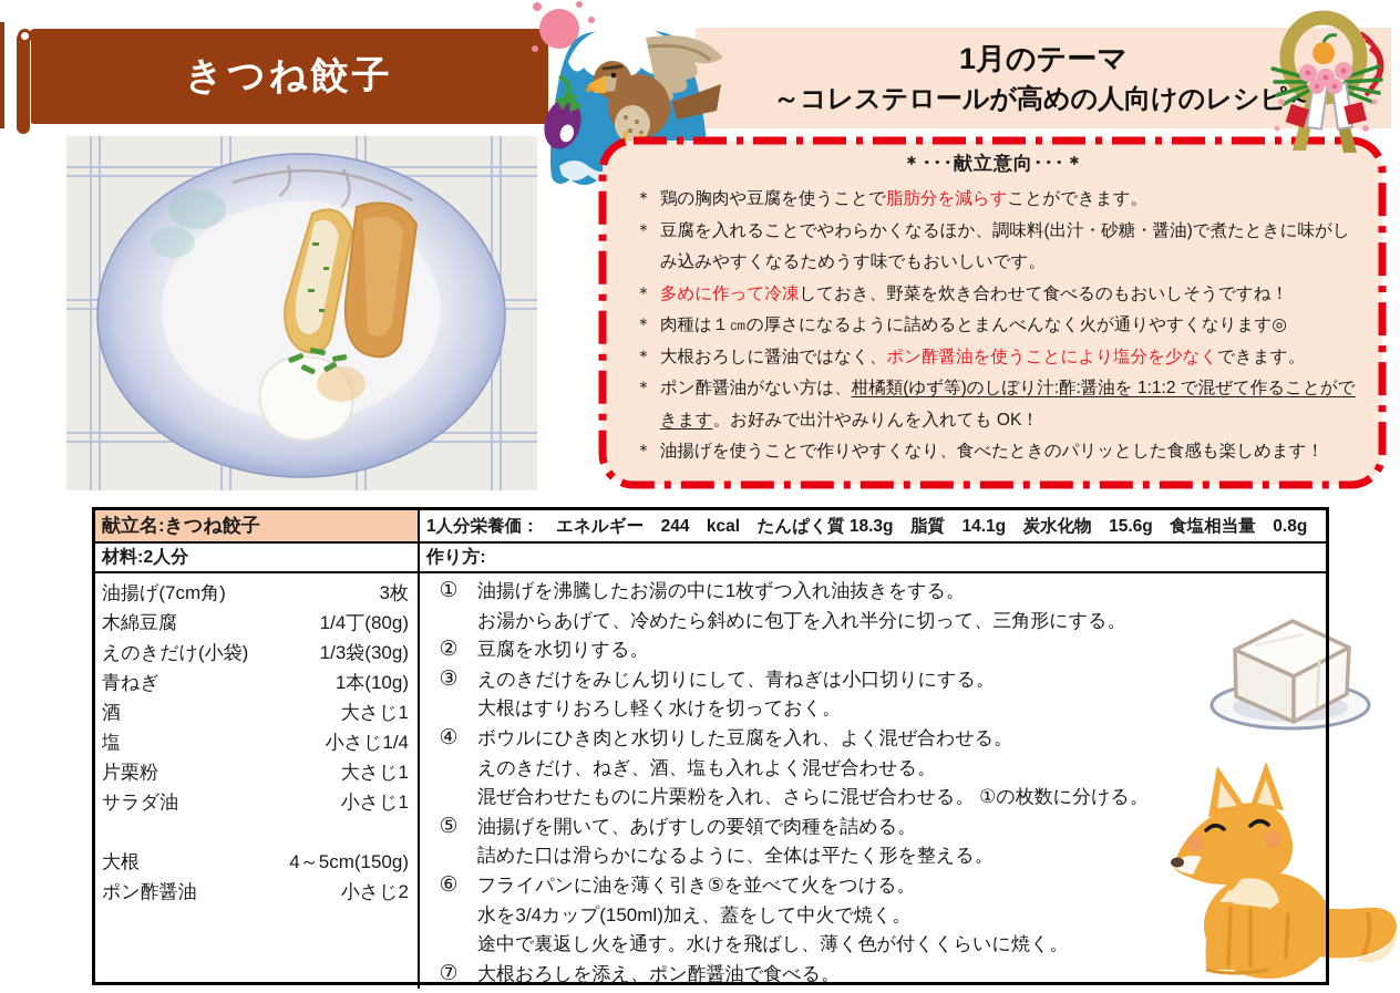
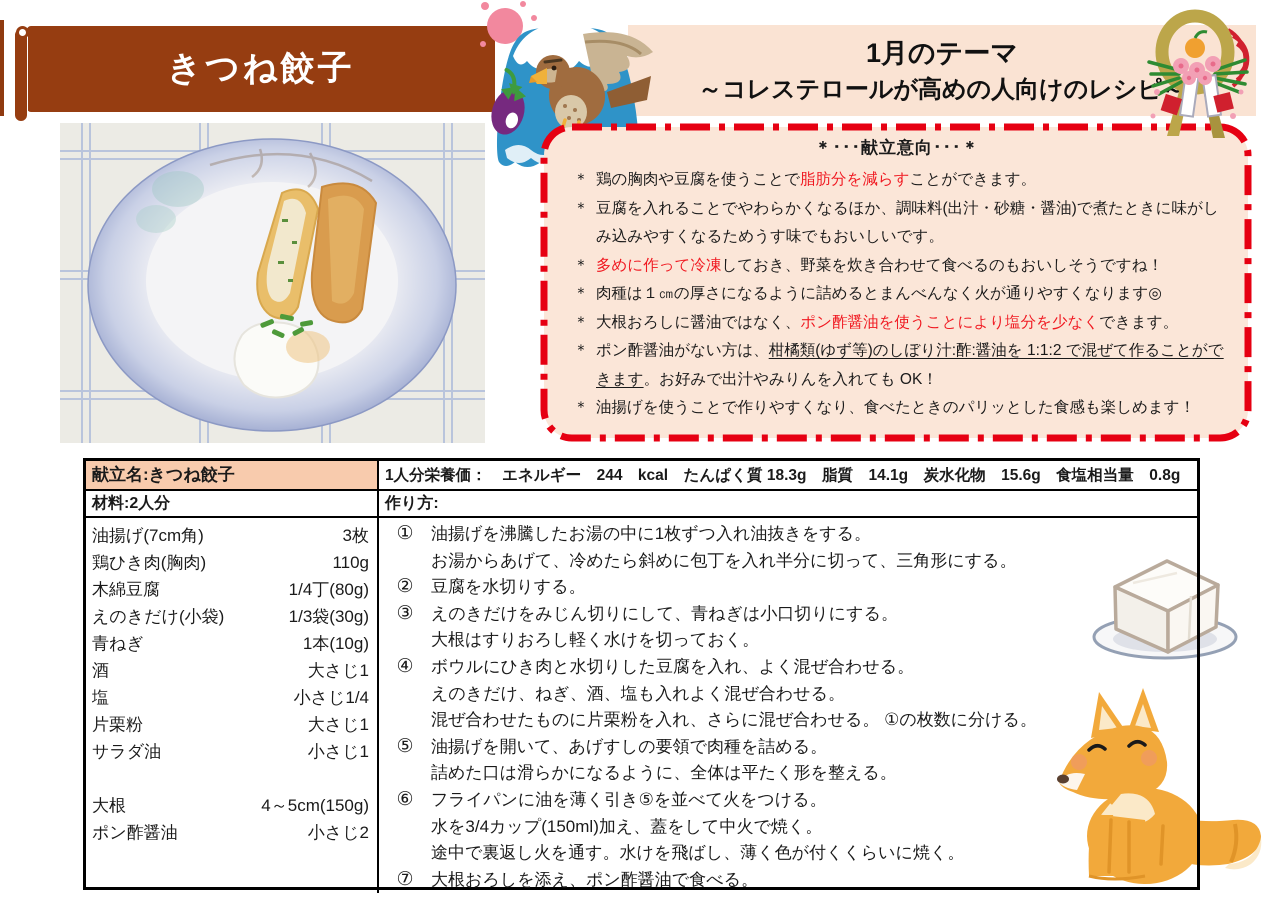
  きつね餃子
  1月のテーマ
  ～コレステロールが高めの人向けのレシピ～
  ＊･･･献立意向･･･＊
  ＊
  鶏の胸肉や豆腐を使うことで脂肪分を減らすことができます。
  ＊
  豆腐を入れることでやわらかくなるほか、調味料(出汁・砂糖・醤油)で煮たときに味がしみ込みやすくなるためうす味でもおいしいです。
  ＊
  多めに作って冷凍しておき、野菜を炊き合わせて食べるのもおいしそうですね！
  ＊
  肉種は１㎝の厚さになるように詰めるとまんべんなく火が通りやすくなります◎
  ＊
  大根おろしに醤油ではなく、ポン酢醤油を使うことにより塩分を少なくできます。
  ＊
  ポン酢醤油がない方は、柑橘類(ゆず等)のしぼり汁:酢:醤油を 1:1:2 で混ぜて作ることができます。お好みで出汁やみりんを入れても OK！
  ＊
  油揚げを使うことで作りやすくなり、食べたときのパリッとした食感も楽しめます！
  献立名:きつね餃子
  1人分栄養価： エネルギー 244 kcal たんぱく質 18.3g 脂質 14.1g 炭水化物 15.6g 食塩相当量 0.8g
  材料:2人分
  作り方:
  油揚げ(7cm角)
  3枚
+ 鶏ひき肉(胸肉)
+ 110g
  木綿豆腐
  1/4丁(80g)
  えのきだけ(小袋)
  1/3袋(30g)
  青ねぎ
  1本(10g)
  酒
  大さじ1
  塩
  小さじ1/4
  片栗粉
  大さじ1
  サラダ油
  小さじ1
  大根
  4～5cm(150g)
  ポン酢醤油
  小さじ2
  ①
  油揚げを沸騰したお湯の中に1枚ずつ入れ油抜きをする。
  お湯からあげて、冷めたら斜めに包丁を入れ半分に切って、三角形にする。
  ②
  豆腐を水切りする。
  ③
  えのきだけをみじん切りにして、青ねぎは小口切りにする。
  大根はすりおろし軽く水けを切っておく。
  ④
  ボウルにひき肉と水切りした豆腐を入れ、よく混ぜ合わせる。
  えのきだけ、ねぎ、酒、塩も入れよく混ぜ合わせる。
  混ぜ合わせたものに片栗粉を入れ、さらに混ぜ合わせる。 ①の枚数に分ける。
  ⑤
  油揚げを開いて、あげすしの要領で肉種を詰める。
  詰めた口は滑らかになるように、全体は平たく形を整える。
  ⑥
  フライパンに油を薄く引き⑤を並べて火をつける。
  水を3/4カップ(150ml)加え、蓋をして中火で焼く。
  途中で裏返し火を通す。水けを飛ばし、薄く色が付くくらいに焼く。
  ⑦
  大根おろしを添え、ポン酢醤油で食べる。
